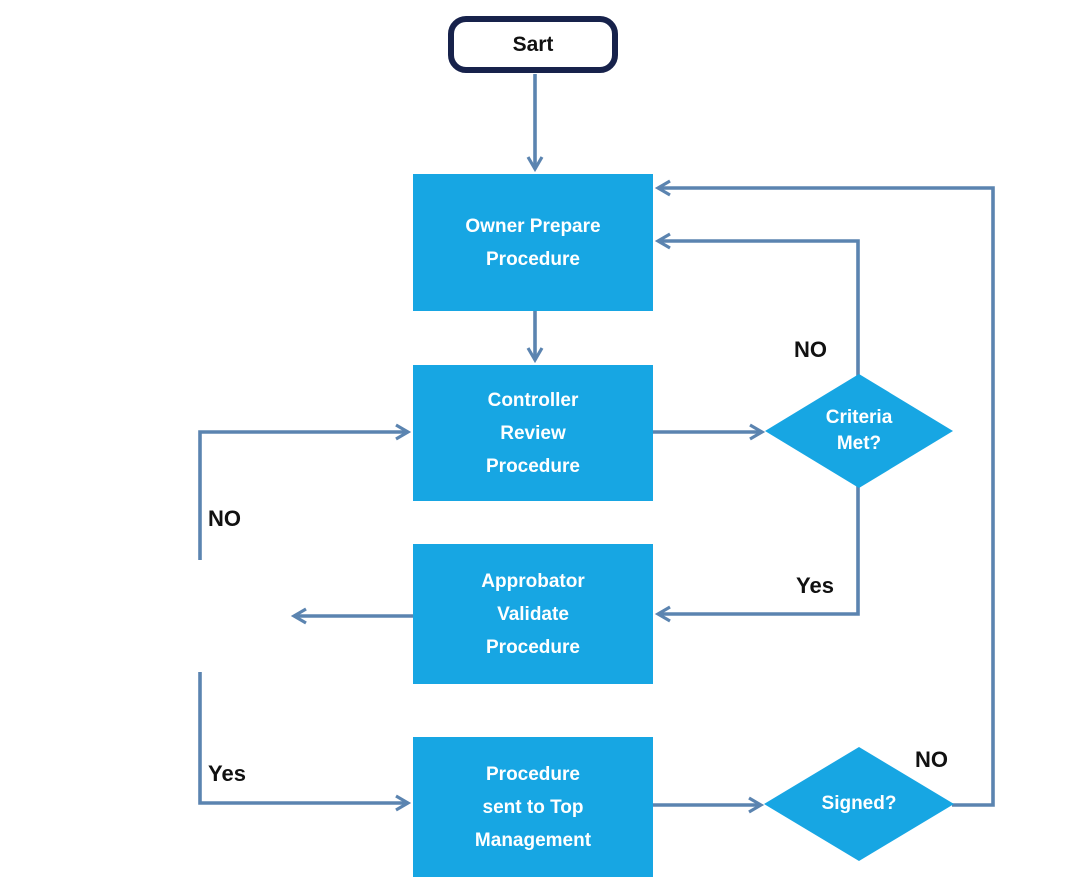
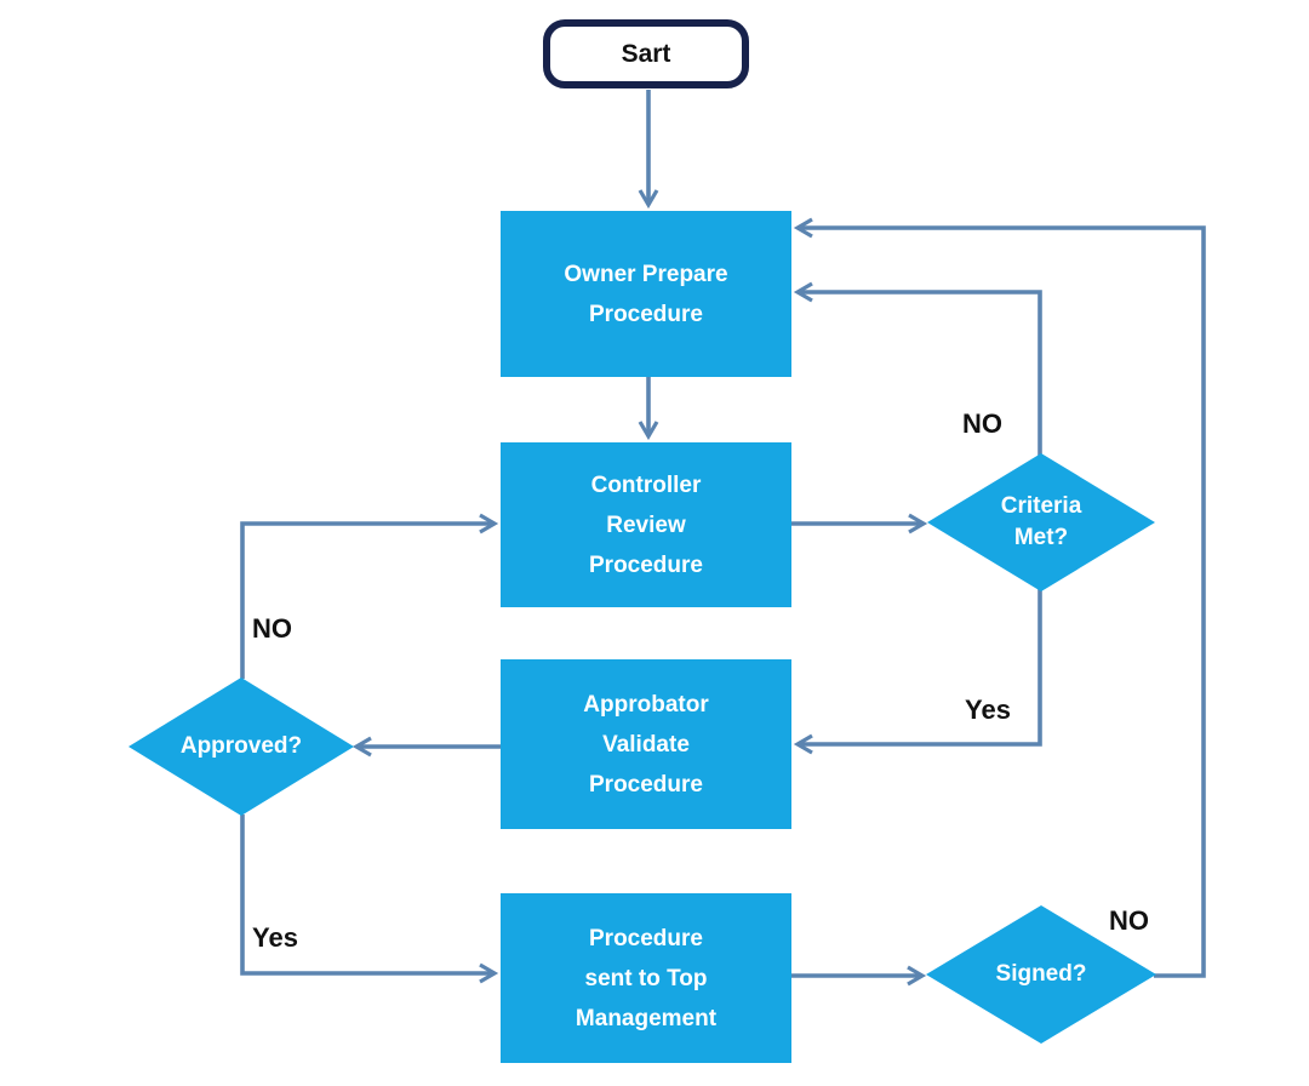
  Sart
  Owner Prepare
  Procedure
  Controller
  Review
  Procedure
  Approbator
  Validate
  Procedure
  Procedure
  sent to Top
  Management
  Criteria
  Met?
+ Approved?
  Signed?
  NO
  Yes
  NO
  Yes
  NO
